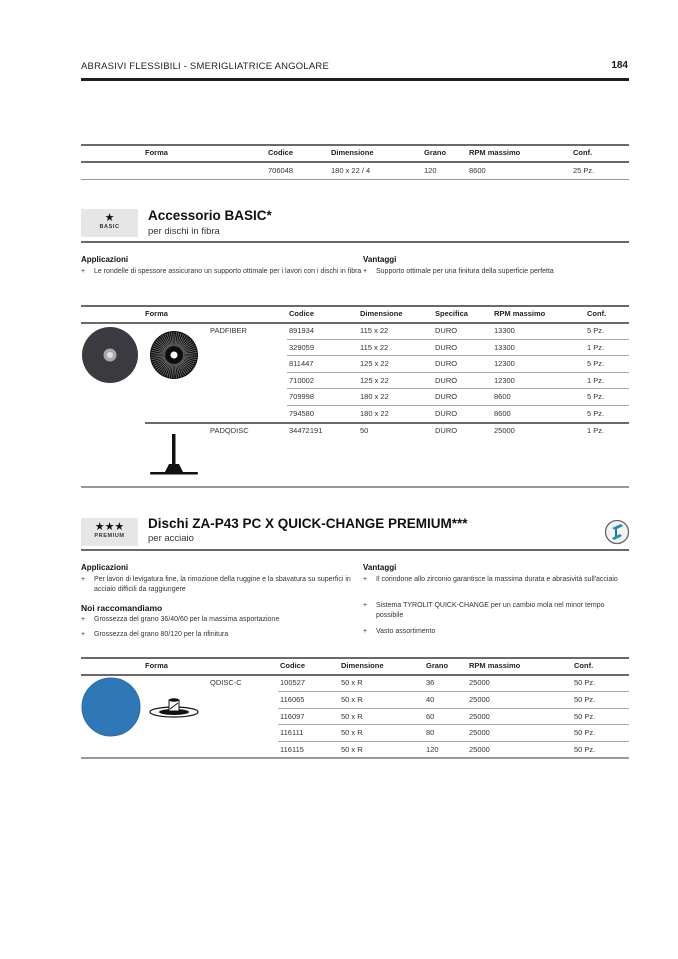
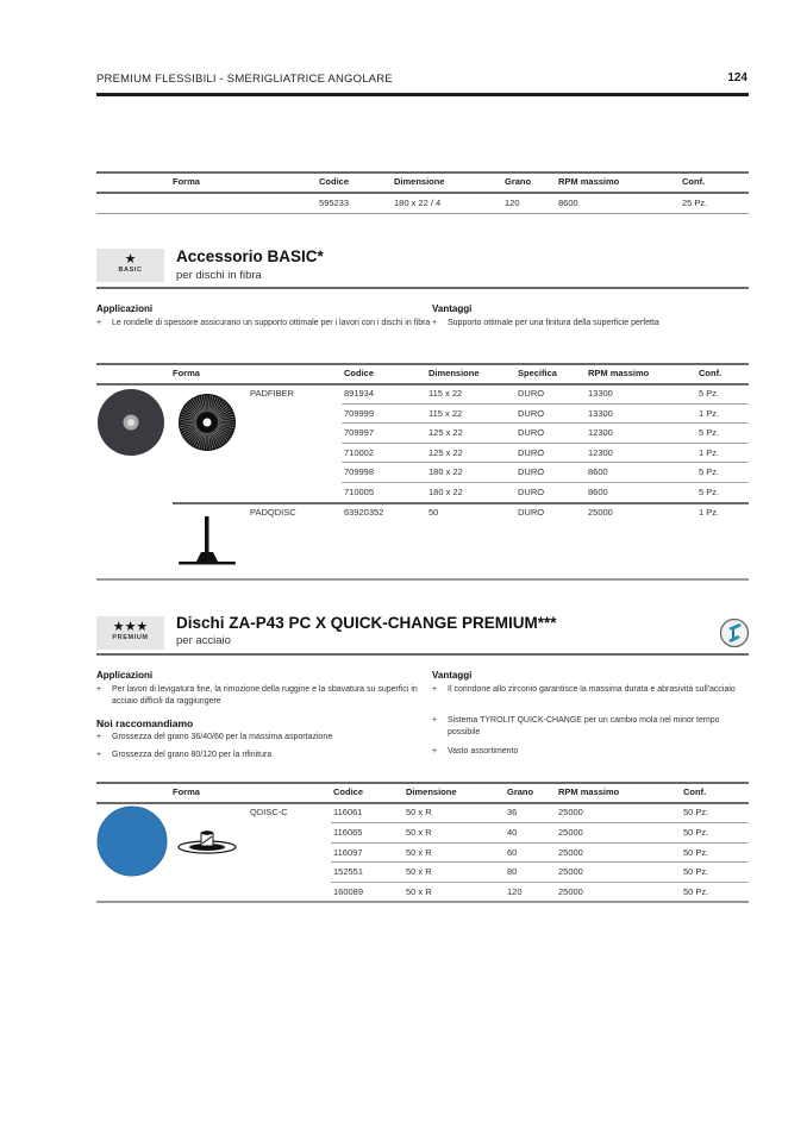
- ABRASIVI FLESSIBILI - SMERIGLIATRICE ANGOLARE
+ PREMIUM FLESSIBILI - SMERIGLIATRICE ANGOLARE
- 184
+ 124
  Forma
  Codice
  Dimensione
  Grano
  RPM massimo
  Conf.
- 706048
+ 595233
  180 x 22 / 4
  120
  8600
  25 Pz.
  ★
  Accessorio BASIC*
  per dischi in fibra
  Applicazioni
  Vantaggi
  Forma
  Codice
  Dimensione
  Specifica
  RPM massimo
  Conf.
  PADFIBER
  891934
  115 x 22
  DURO
  13300
  5 Pz.
- 329059
+ 709999
  115 x 22
  DURO
  13300
  1 Pz.
- 811447
+ 709997
  125 x 22
  DURO
  12300
  5 Pz.
  710002
  125 x 22
  DURO
  12300
  1 Pz.
  709998
  180 x 22
  DURO
  8600
  5 Pz.
- 794580
+ 710005
  180 x 22
  DURO
  8600
  5 Pz.
  PADQDISC
- 34472191
+ 63920352
  50
  DURO
  25000
  1 Pz.
  ★★★
  Dischi ZA-P43 PC X QUICK-CHANGE PREMIUM***
  per acciaio
  Applicazioni
  Noi raccomandiamo
  Vantaggi
  Forma
  Codice
  Dimensione
  Grano
  RPM massimo
  Conf.
  QDISC-C
- 100527
+ 116061
  50 x R
  36
  25000
  50 Pz.
  116065
  50 x R
  40
  25000
  50 Pz.
  116097
  50 x R
  60
  25000
  50 Pz.
- 116111
+ 152551
  50 x R
  80
  25000
  50 Pz.
- 116115
+ 160089
  50 x R
  120
  25000
  50 Pz.
